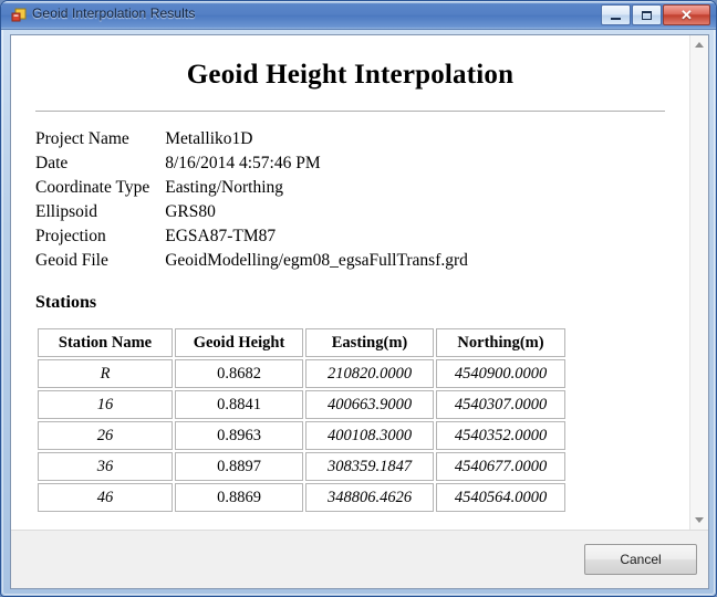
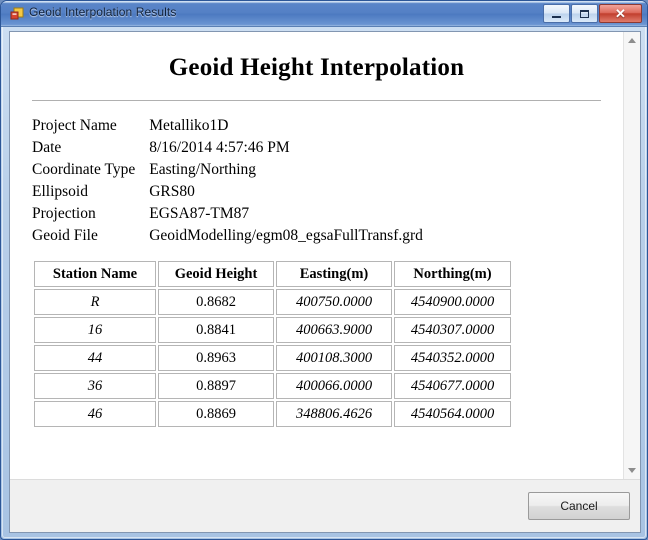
  Geoid Interpolation Results
  ✕
  Geoid Height Interpolation
  Project Name	Metalliko1D
  Date	8/16/2014 4:57:46 PM
  Coordinate Type	Easting/Northing
  Ellipsoid	GRS80
  Projection	EGSA87-TM87
  Geoid File	GeoidModelling/egm08_egsaFullTransf.grd
- Stations
  Station Name	Geoid Height	Easting(m)	Northing(m)
- R	0.8682	210820.0000	4540900.0000
+ R	0.8682	400750.0000	4540900.0000
  16	0.8841	400663.9000	4540307.0000
- 26	0.8963	400108.3000	4540352.0000
+ 44	0.8963	400108.3000	4540352.0000
- 36	0.8897	308359.1847	4540677.0000
+ 36	0.8897	400066.0000	4540677.0000
  46	0.8869	348806.4626	4540564.0000
  Cancel
